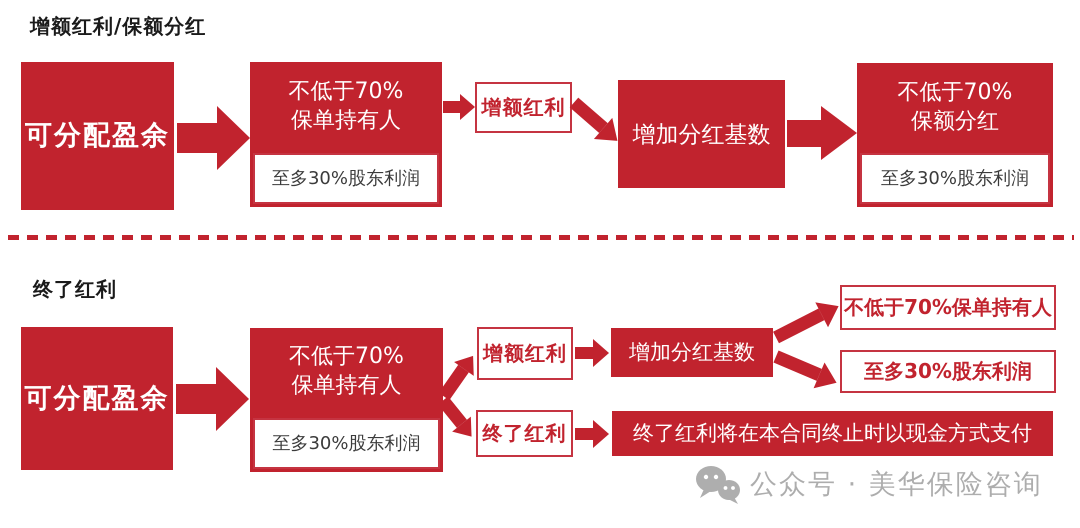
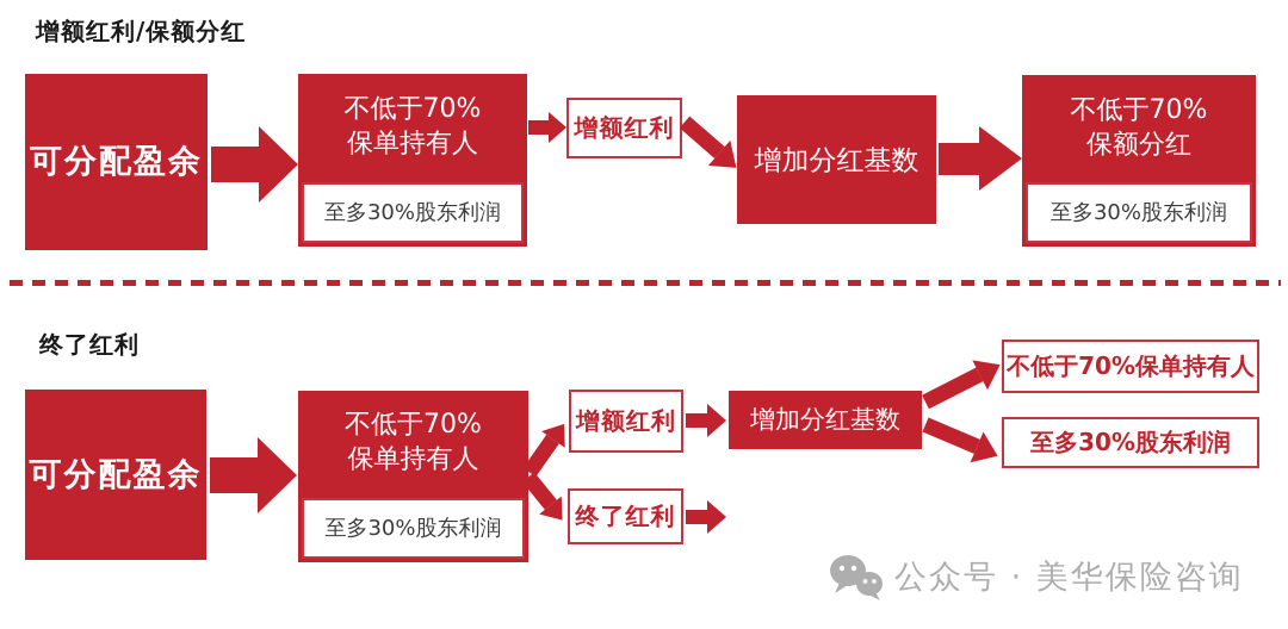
  增额红利/保额分红
  可分配盈余
  不低于70%
  保单持有人
  至多30%股东利润
  增额红利
  增加分红基数
  不低于70%
  保额分红
  至多30%股东利润
  终了红利
  可分配盈余
  不低于70%
  保单持有人
  至多30%股东利润
  增额红利
  增加分红基数
  不低于70%保单持有人
  至多30%股东利润
  终了红利
- 终了红利将在本合同终止时以现金方式支付
  公众号 · 美华保险咨询
